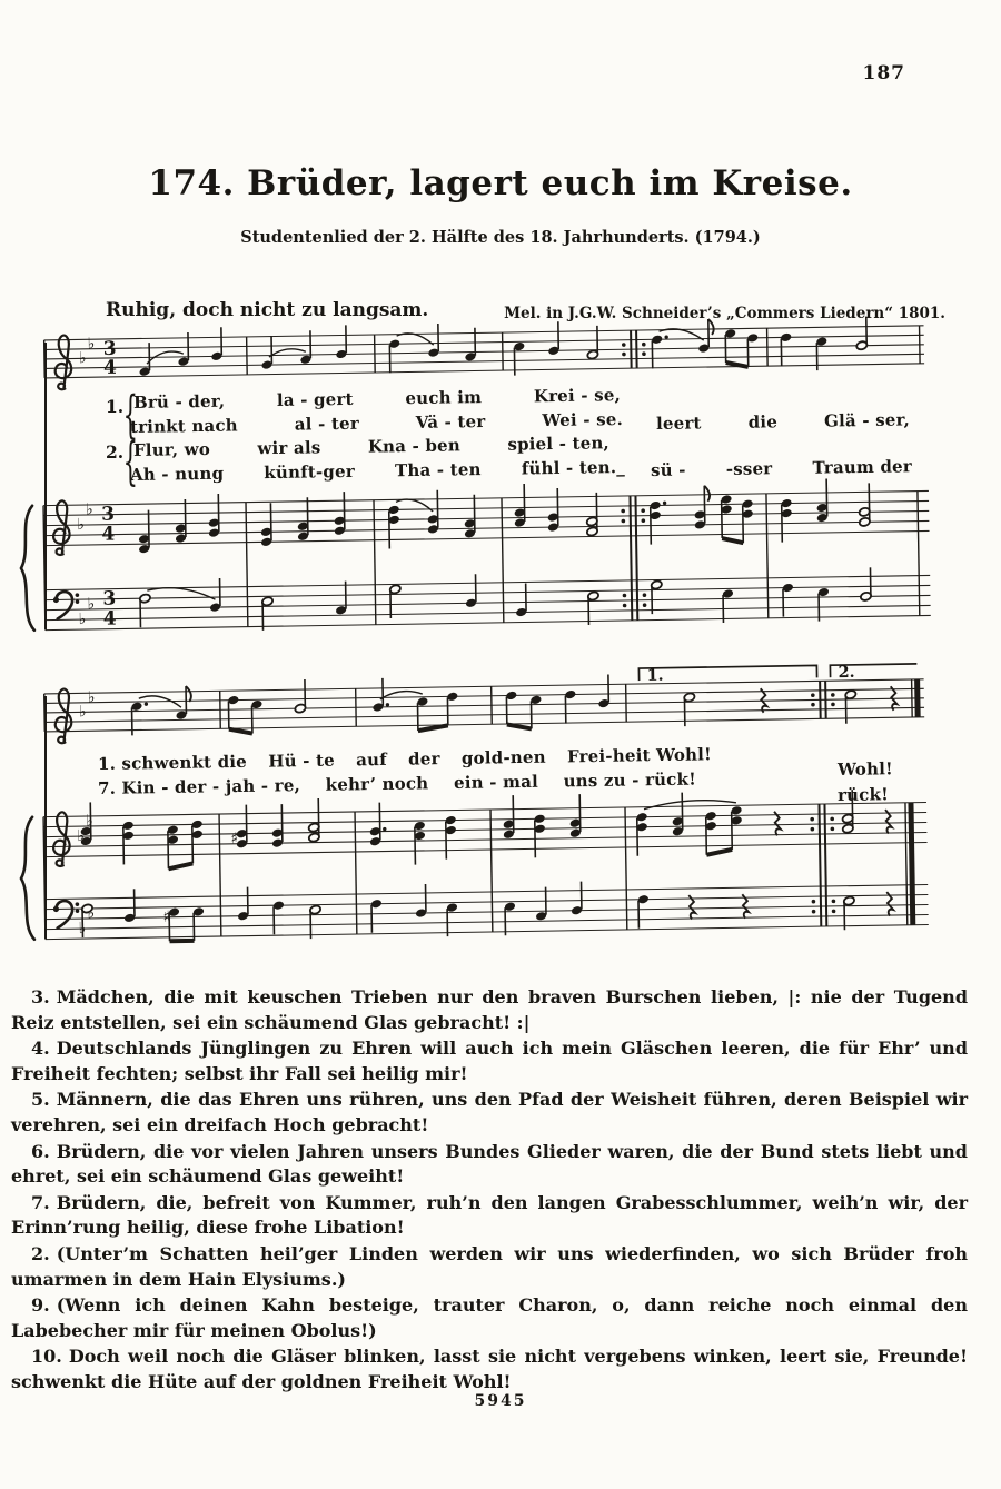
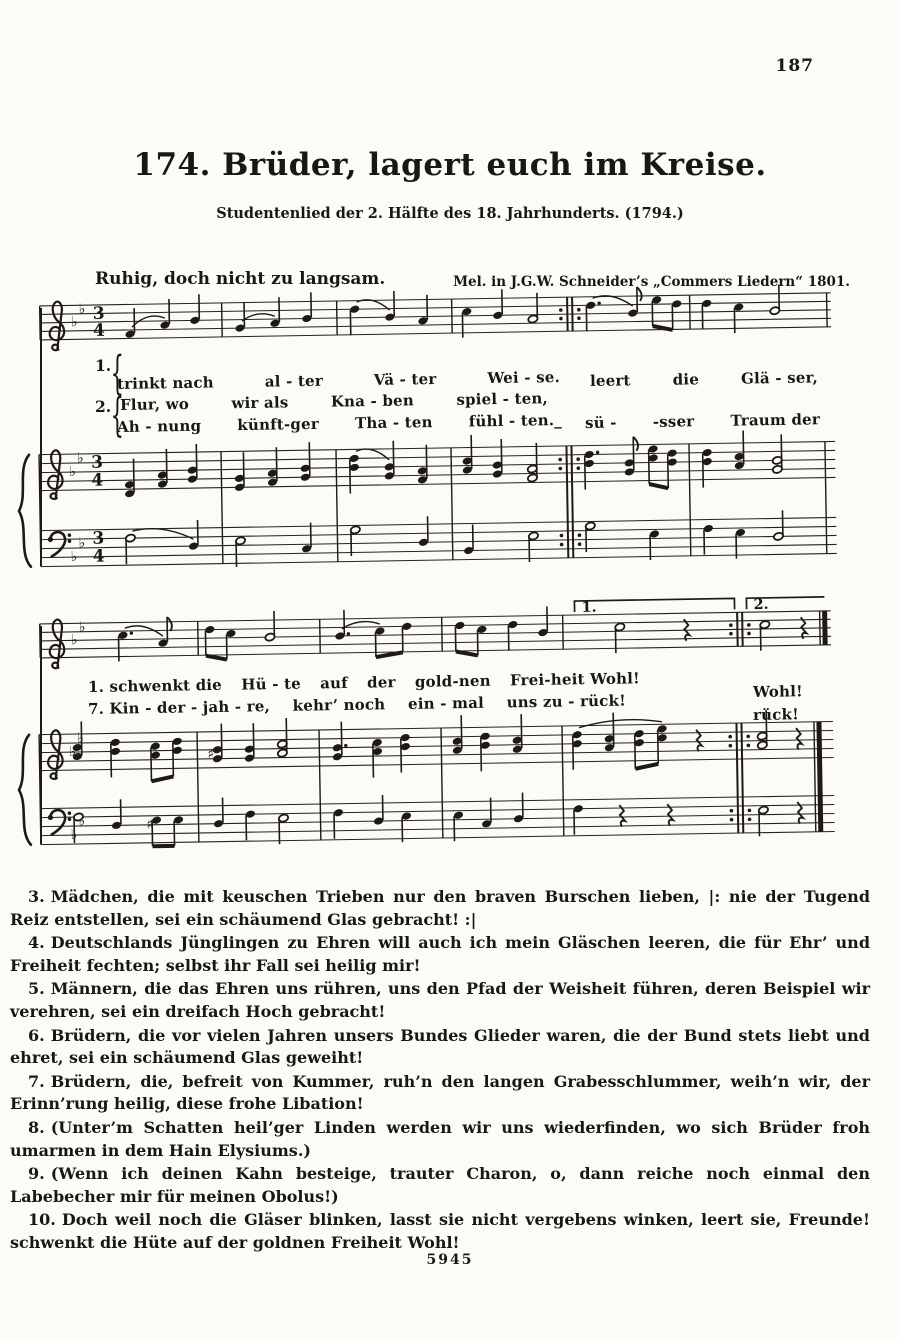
  187
  174. Brüder, lagert euch im Kreise.
  Studentenlied der 2. Hälfte des 18. Jahrhunderts. (1794.)
  Ruhig, doch nicht zu langsam.
  Mel. in J.G.W. Schneider’s „Commers Liedern“ 1801.
  ♭
  ♭
  3
  4
  1.
  {
  2.
  {
- Brü - der,
- la - gert
- euch im
- Krei - se,
  trinkt nach
  al - ter
  Vä - ter
  Wei - se.
  leert
  die
  Glä - ser,
  Flur, wo
  wir als
  Kna - ben
  spiel - ten,
  Ah - nung
  künft-ger
  Tha - ten
  fühl - ten._
  sü -
  -sser
  Traum der
  ♭
  ♭
  ♭
  ♭
  3
  4
  3
  4
  ♭
  ♭
  1.
  2.
  1. schwenkt die
  Hü - te
  auf
  der
  gold-nen
  Frei-heit Wohl!
  Wohl!
  7. Kin - der - jah - re,
  kehr’ noch
  ein - mal
  uns zu - rück!
  rck!
  ♭
  ♭
  ♭
  ♯
  ♯
  3. Mädchen, die mit keuschen Trieben nur den braven Burschen lieben, |: nie der Tugend Reiz entstellen, sei ein schäumend Glas gebracht! :|
  4. Deutschlands Jünglingen zu Ehren will auch ich mein Gläschen leeren, die für Ehr’ und Freiheit fechten; selbst ihr Fall sei heilig mir!
  5. Männern, die das Ehren uns rühren, uns den Pfad der Weisheit führen, deren Beispiel wir verehren, sei ein dreifach Hoch gebracht!
  6. Brüdern, die vor vielen Jahren unsers Bundes Glieder waren, die der Bund stets liebt und ehret, sei ein schäumend Glas geweiht!
  7. Brüdern, die, befreit von Kummer, ruh’n den langen Grabesschlummer, weih’n wir, der Erinn’rung heilig, diese frohe Libation!
- 2. (Unter’m Schatten heil’ger Linden werden wir uns wiederfinden, wo sich Brüder froh umarmen in dem Hain Elysiums.)
+ 8. (Unter’m Schatten heil’ger Linden werden wir uns wiederfinden, wo sich Brüder froh umarmen in dem Hain Elysiums.)
  9. (Wenn ich deinen Kahn besteige, trauter Charon, o, dann reiche noch einmal den Labebecher mir für meinen Obolus!)
  10. Doch weil noch die Gläser blinken, lasst sie nicht vergebens winken, leert sie, Freunde! schwenkt die Hüte auf der goldnen Freiheit Wohl!
  5945
